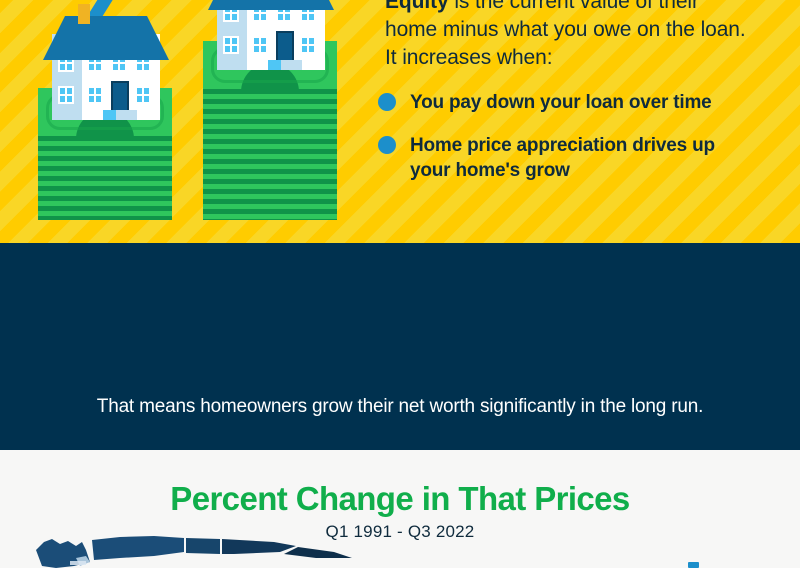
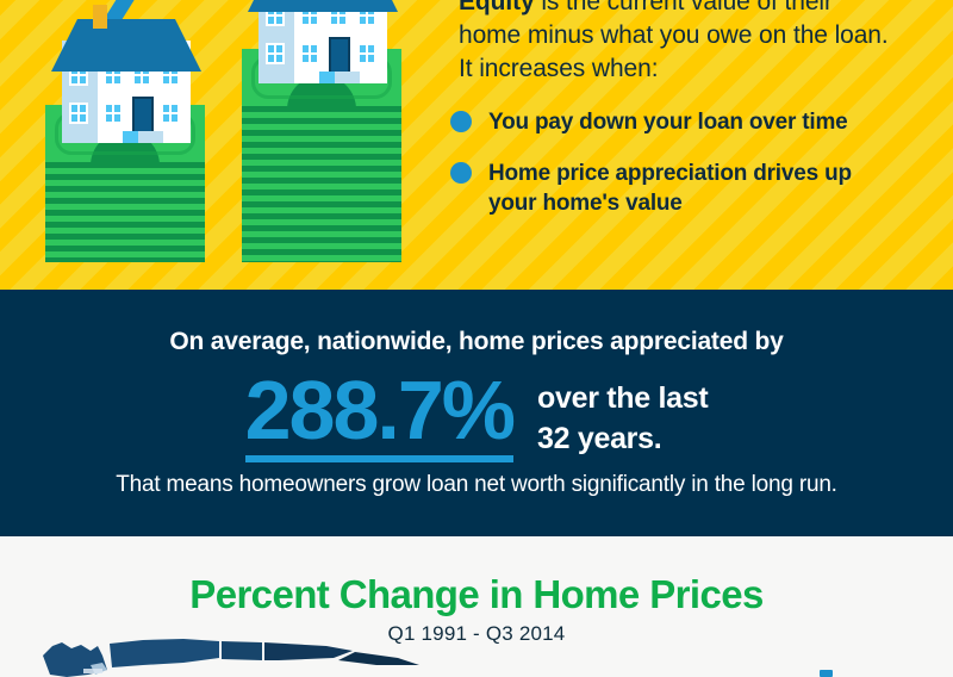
  Equity is the current value of their
  home minus what you owe on the loan.
  It increases when:
  You pay down your loan over time
- Home price appreciation drives up your home's grow
+ Home price appreciation drives up your home's value
+ On average, nationwide, home prices appreciated by
+ 288.7%
+ over the last
+ 32 years.
- That means homeowners grow their net worth significantly in the long run.
+ That means homeowners grow loan net worth significantly in the long run.
- Percent Change in That Prices
+ Percent Change in Home Prices
- Q1 1991 - Q3 2022
+ Q1 1991 - Q3 2014
